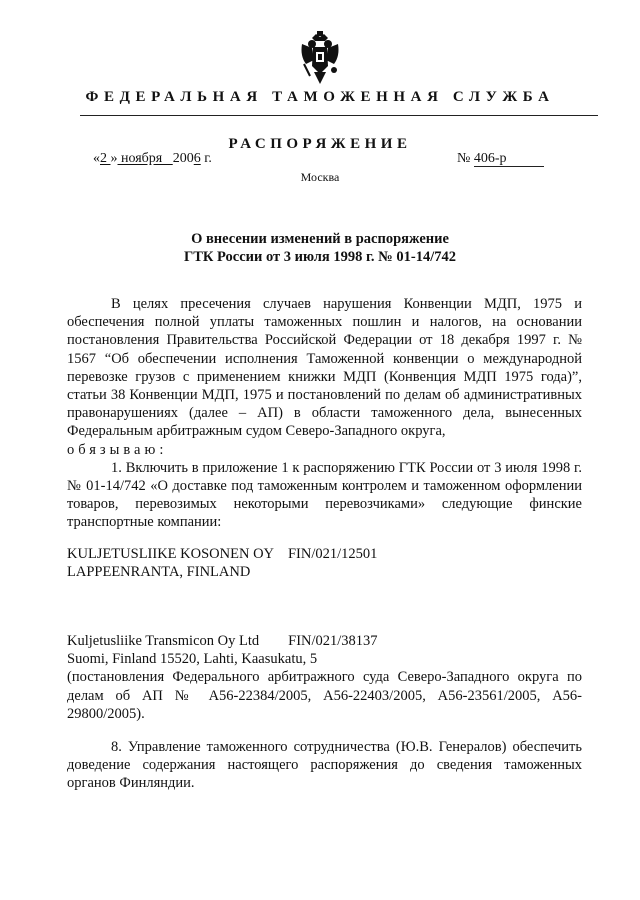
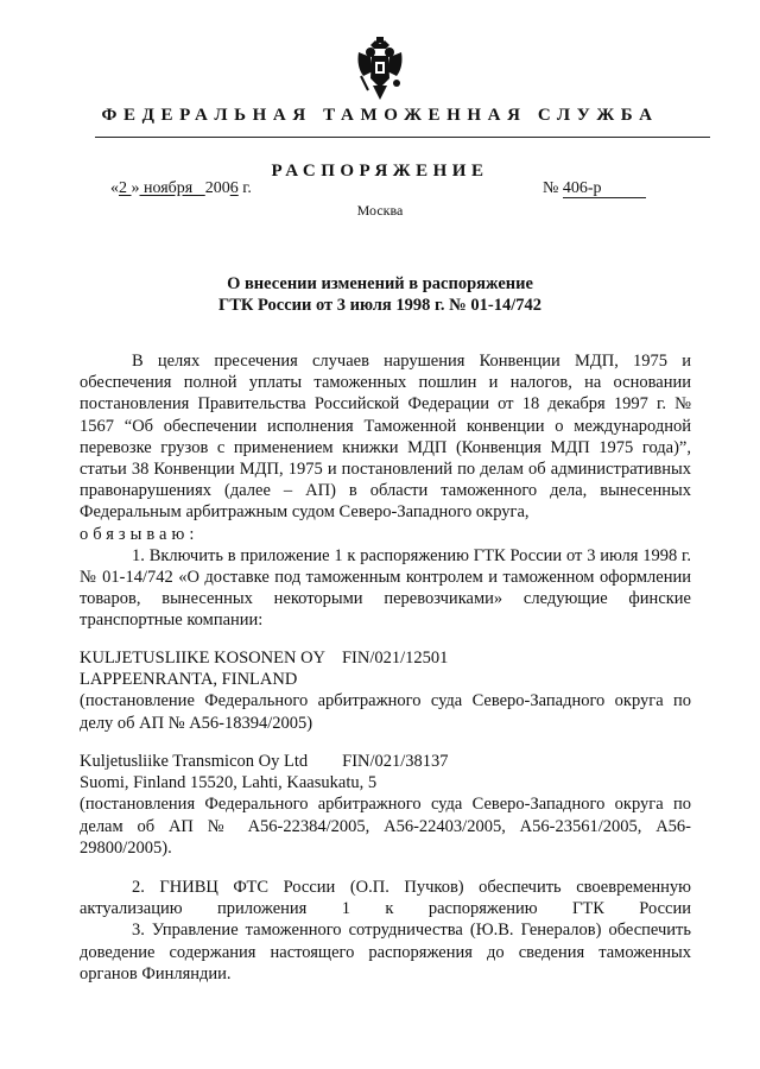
  ФЕДЕРАЛЬНАЯ ТАМОЖЕННАЯ СЛУЖБА
  РАСПОРЯЖЕНИЕ
  «2 » ноября 2006 г.
  № 406-р
  Москва
  О внесении изменений в распоряжение
  ГТК России от 3 июля 1998 г. № 01-14/742
  В целях пресечения случаев нарушения Конвенции МДП, 1975 и обеспечения полной уплаты таможенных пошлин и налогов, на основании постановления Правительства Российской Федерации от 18 декабря 1997 г. № 1567 “Об обеспечении исполнения Таможенной конвенции о международной перевозке грузов с применением книжки МДП (Конвенция МДП 1975 года)”, статьи 38 Конвенции МДП, 1975 и постановлений по делам об административных правонарушениях (далее – АП) в области таможенного дела, вынесенных Федеральным арбитражным судом Северо-Западного округа,
  обязываю:
- 1. Включить в приложение 1 к распоряжению ГТК России от 3 июля 1998 г. № 01-14/742 «О доставке под таможенным контролем и таможенном оформлении товаров, перевозимых некоторыми перевозчиками» следующие финские транспортные компании:
+ 1. Включить в приложение 1 к распоряжению ГТК России от 3 июля 1998 г. № 01-14/742 «О доставке под таможенным контролем и таможенном оформлении товаров, вынесенных некоторыми перевозчиками» следующие финские транспортные компании:
  KULJETUSLIIKE KOSONEN OY FIN/021/12501
  LAPPEENRANTA, FINLAND
+ (постановление Федерального арбитражного суда Северо-Западного округа по делу об АП № А56-18394/2005)
  Kuljetusliike Transmicon Oy Ltd FIN/021/38137
  Suomi, Finland 15520, Lahti, Kaasukatu, 5
  (постановления Федерального арбитражного суда Северо-Западного округа по делам об АП № А56-22384/2005, А56-22403/2005, А56-23561/2005, А56-29800/2005).
+ 2. ГНИВЦ ФТС России (О.П. Пучков) обеспечить своевременную актуализацию приложения 1 к распоряжению ГТК России
- 8. Управление таможенного сотрудничества (Ю.В. Генералов) обеспечить доведение содержания настоящего распоряжения до сведения таможенных органов Финляндии.
+ 3. Управление таможенного сотрудничества (Ю.В. Генералов) обеспечить доведение содержания настоящего распоряжения до сведения таможенных органов Финляндии.
